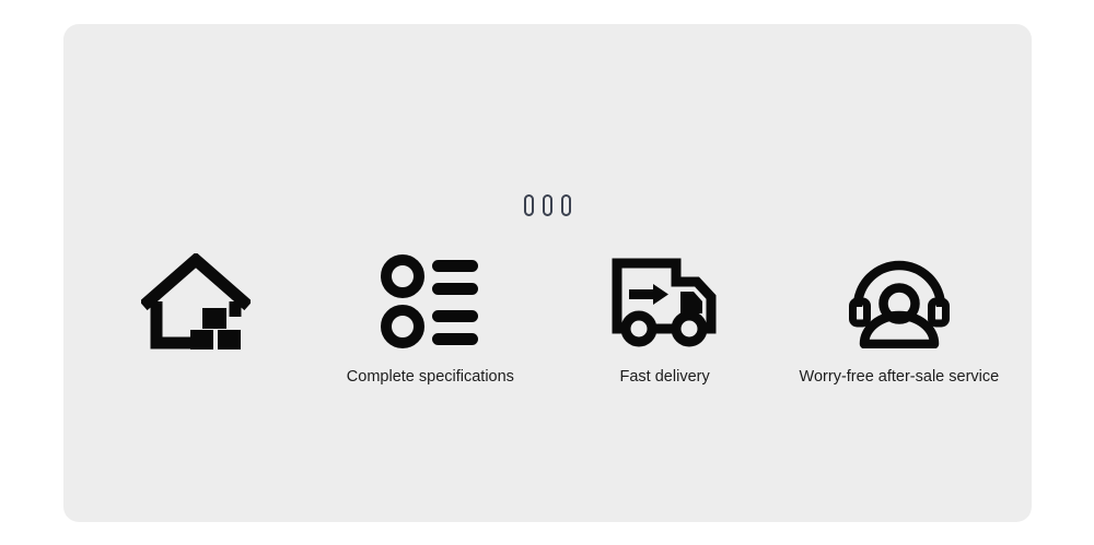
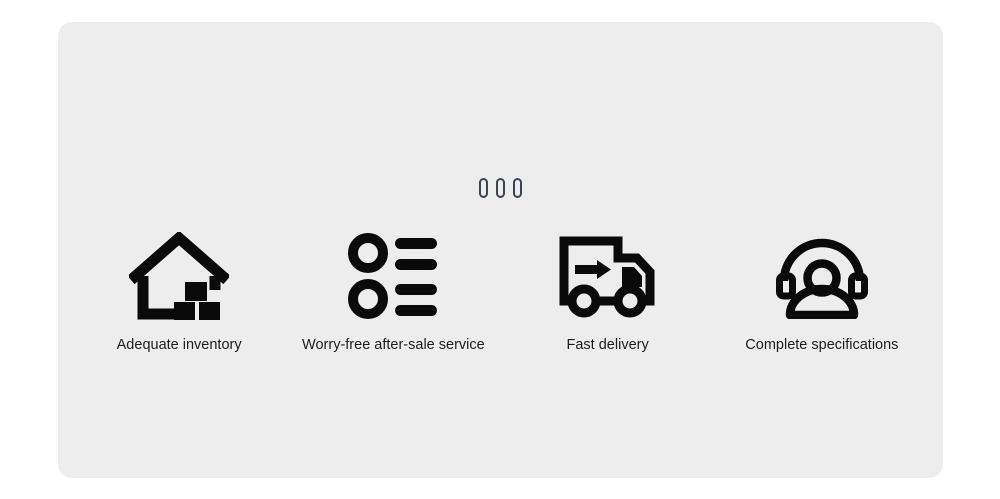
+ Adequate inventory
- Complete specifications
+ Worry-free after-sale service
  Fast delivery
- Worry-free after-sale service
+ Complete specifications
